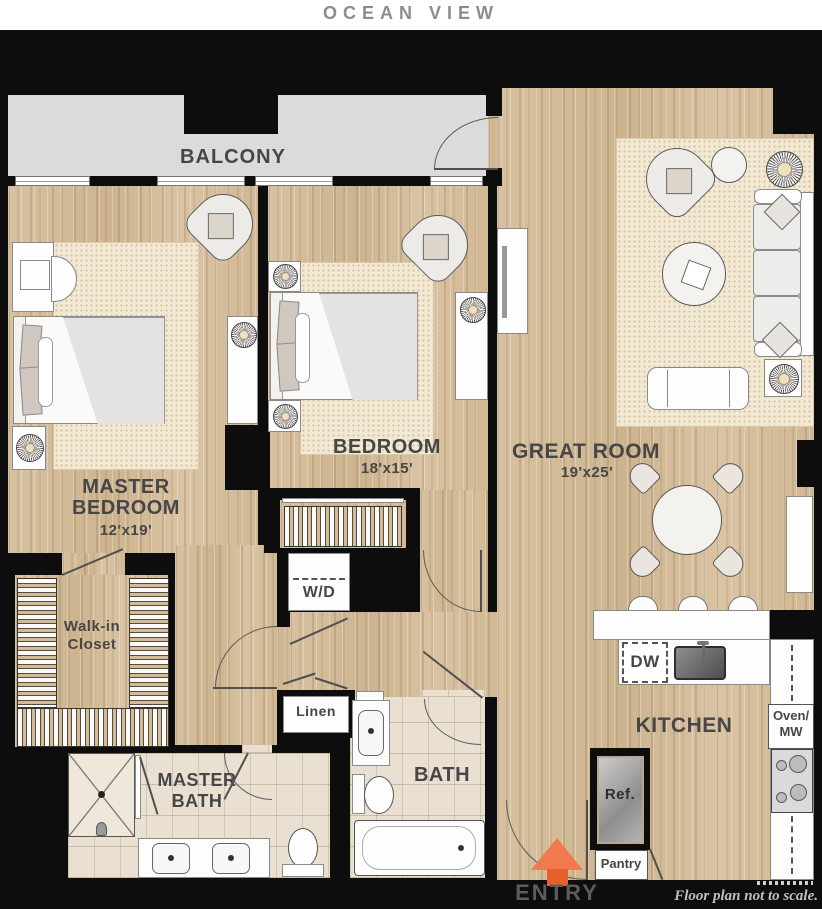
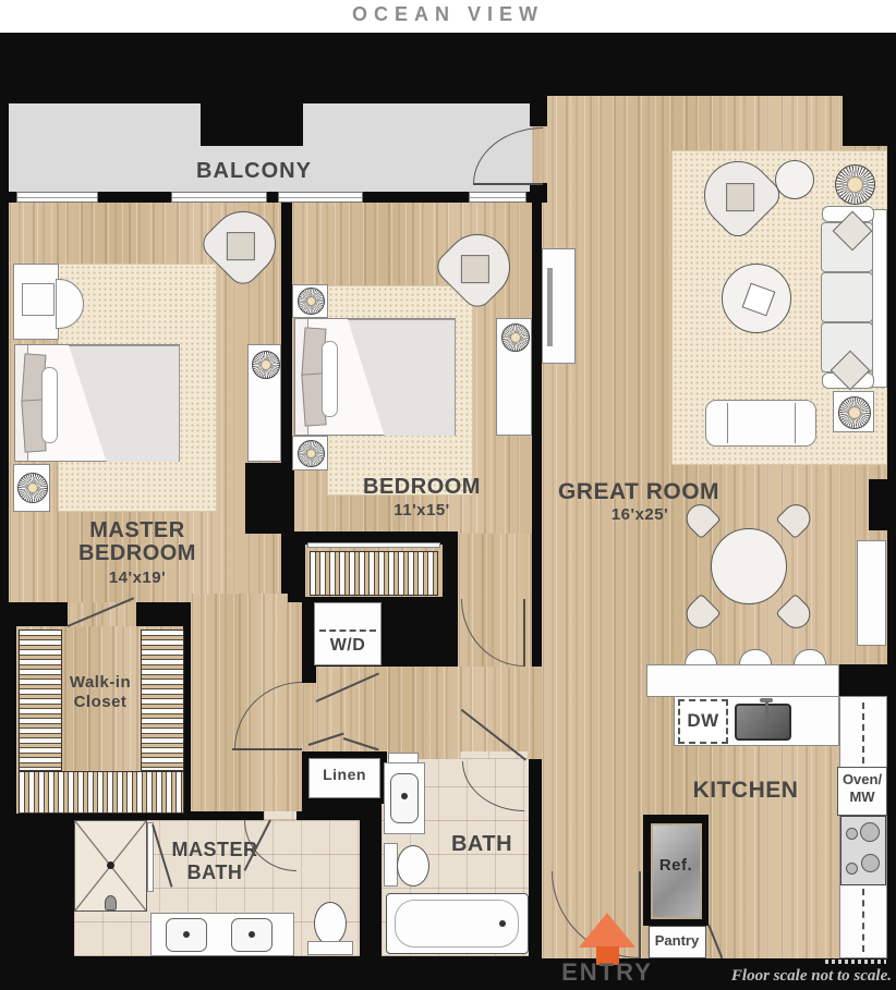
  OCEAN VIEW
  BALCONY
  MASTER
  BEDROOM
- 12'x19'
+ 14'x19'
  Walk-in
  Closet
  BEDROOM
- 18'x15'
+ 11'x15'
  W/D
  Linen
  GREAT ROOM
- 19'x25'
+ 16'x25'
  DW
  Oven/
  MW
  KITCHEN
  Ref.
  Pantry
  BATH
  MASTER
  BATH
  ENTRY
- Floor plan not to scale.
+ Floor scale not to scale.
